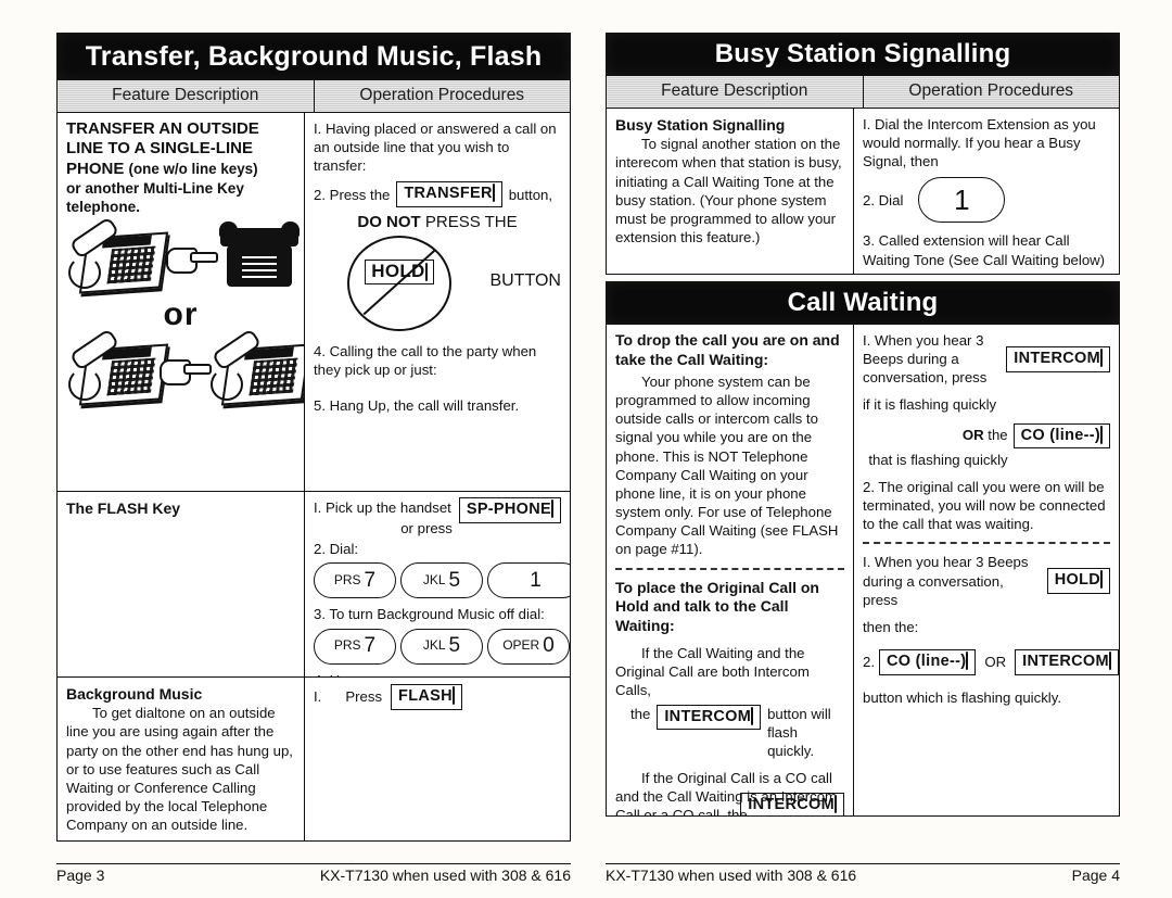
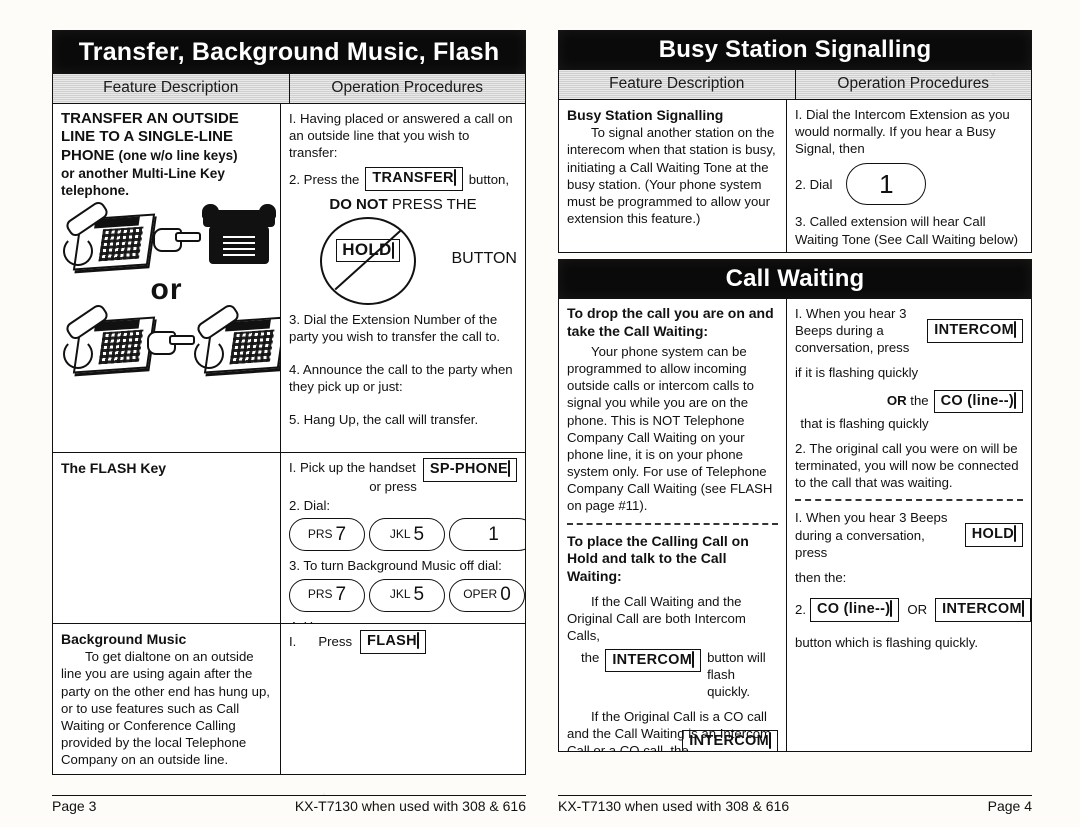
  Transfer, Background Music, Flash
  Feature Description
  Operation Procedures
  TRANSFER AN OUTSIDE
  LINE TO A SINGLE-LINE
  PHONE (one w/o line keys)
  or another Multi-Line Key telephone.
  or
  I. Having placed or answered a call on an outside line that you wish to transfer:
  2. Press the
  TRANSFER
  button,
  DO NOT PRESS THE
  HOLD
  BUTTON
+ 3. Dial the Extension Number of the party you wish to transfer the call to.
- 4. Calling the call to the party when they pick up or just:
+ 4. Announce the call to the party when they pick up or just:
  5. Hang Up, the call will transfer.
  The FLASH Key
  I. Pick up the handset
  or press
  SP-PHONE
  2. Dial:
  PRS
  7
  JKL
  5
  1
  3. To turn Background Music off dial:
  PRS
  7
  JKL
  5
  OPER
  0
  Background Music
  To get dialtone on an outside line you are using again after the party on the other end has hung up, or to use features such as Call Waiting or Conference Calling provided by the local Telephone Company on an outside line.
  I.
  Press
  FLASH
  Page 3
  KX-T7130 when used with 308 & 616
  Busy Station Signalling
  Feature Description
  Operation Procedures
  Busy Station Signalling
  To signal another station on the interecom when that station is busy, initiating a Call Waiting Tone at the busy station. (Your phone system must be programmed to allow your extension this feature.)
  I. Dial the Intercom Extension as you would normally. If you hear a Busy Signal, then
  2. Dial
  1
  3. Called extension will hear Call Waiting Tone (See Call Waiting below)
  Call Waiting
  To drop the call you are on and take the Call Waiting:
  Your phone system can be programmed to allow incoming outside calls or intercom calls to signal you while you are on the phone. This is NOT Telephone Company Call Waiting on your phone line, it is on your phone system only. For use of Telephone Company Call Waiting (see FLASH on page #11).
- To place the Original Call on Hold and talk to the Call Waiting:
+ To place the Calling Call on Hold and talk to the Call Waiting:
  If the Call Waiting and the Original Call are both Intercom Calls,
  the
  INTERCOM
  button will
  flash quickly.
  If the Original Call is a CO call and the Call Waiting is an Intercom Call or a CO call, the
  INTERCOM
  I. When you hear 3 Beeps during a conversation, press
  if it is flashing quickly
  INTERCOM
  OR the
  that is flashing quickly
  CO (line--)
  2. The original call you were on will be terminated, you will now be connected to the call that was waiting.
  I. When you hear 3 Beeps during a conversation, press
  then the:
  HOLD
  2.
  CO (line--)
  OR
  INTERCOM
  button which is flashing quickly.
  KX-T7130 when used with 308 & 616
  Page 4
